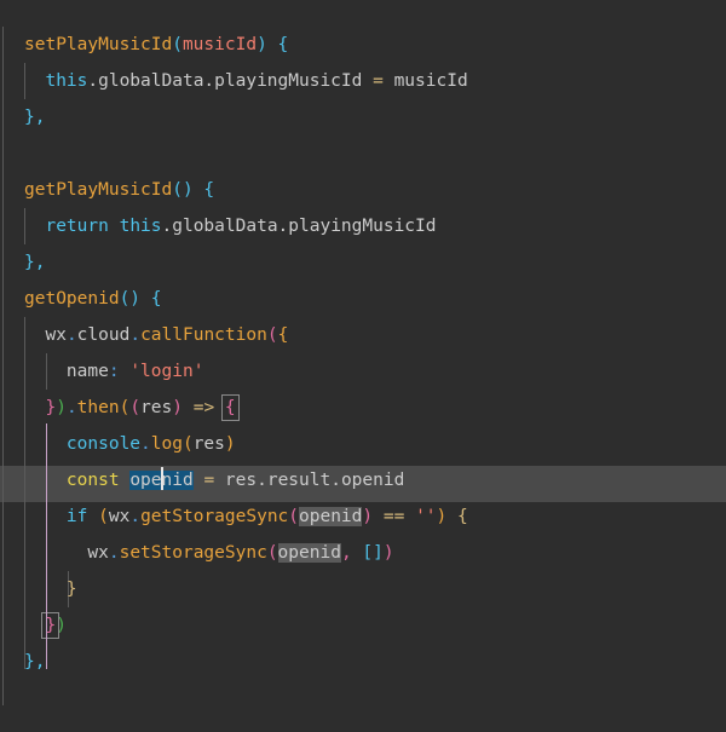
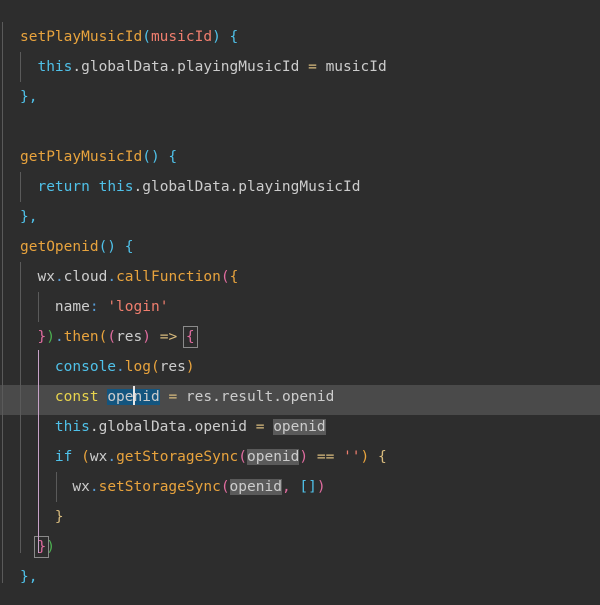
  setPlayMusicId(musicId) {
  this.globalData.playingMusicId = musicId
  },
  getPlayMusicId() {
  return this.globalData.playingMusicId
  },
  getOpenid() {
  wx.cloud.callFunction({
  name: 'login'
  }).then((res) => {
  console.log(res)
  const openid = res.result.openid
+ this.globalData.openid = openid
  if (wx.getStorageSync(openid) == '') {
  wx.setStorageSync(openid, [])
  }
  })
  },
